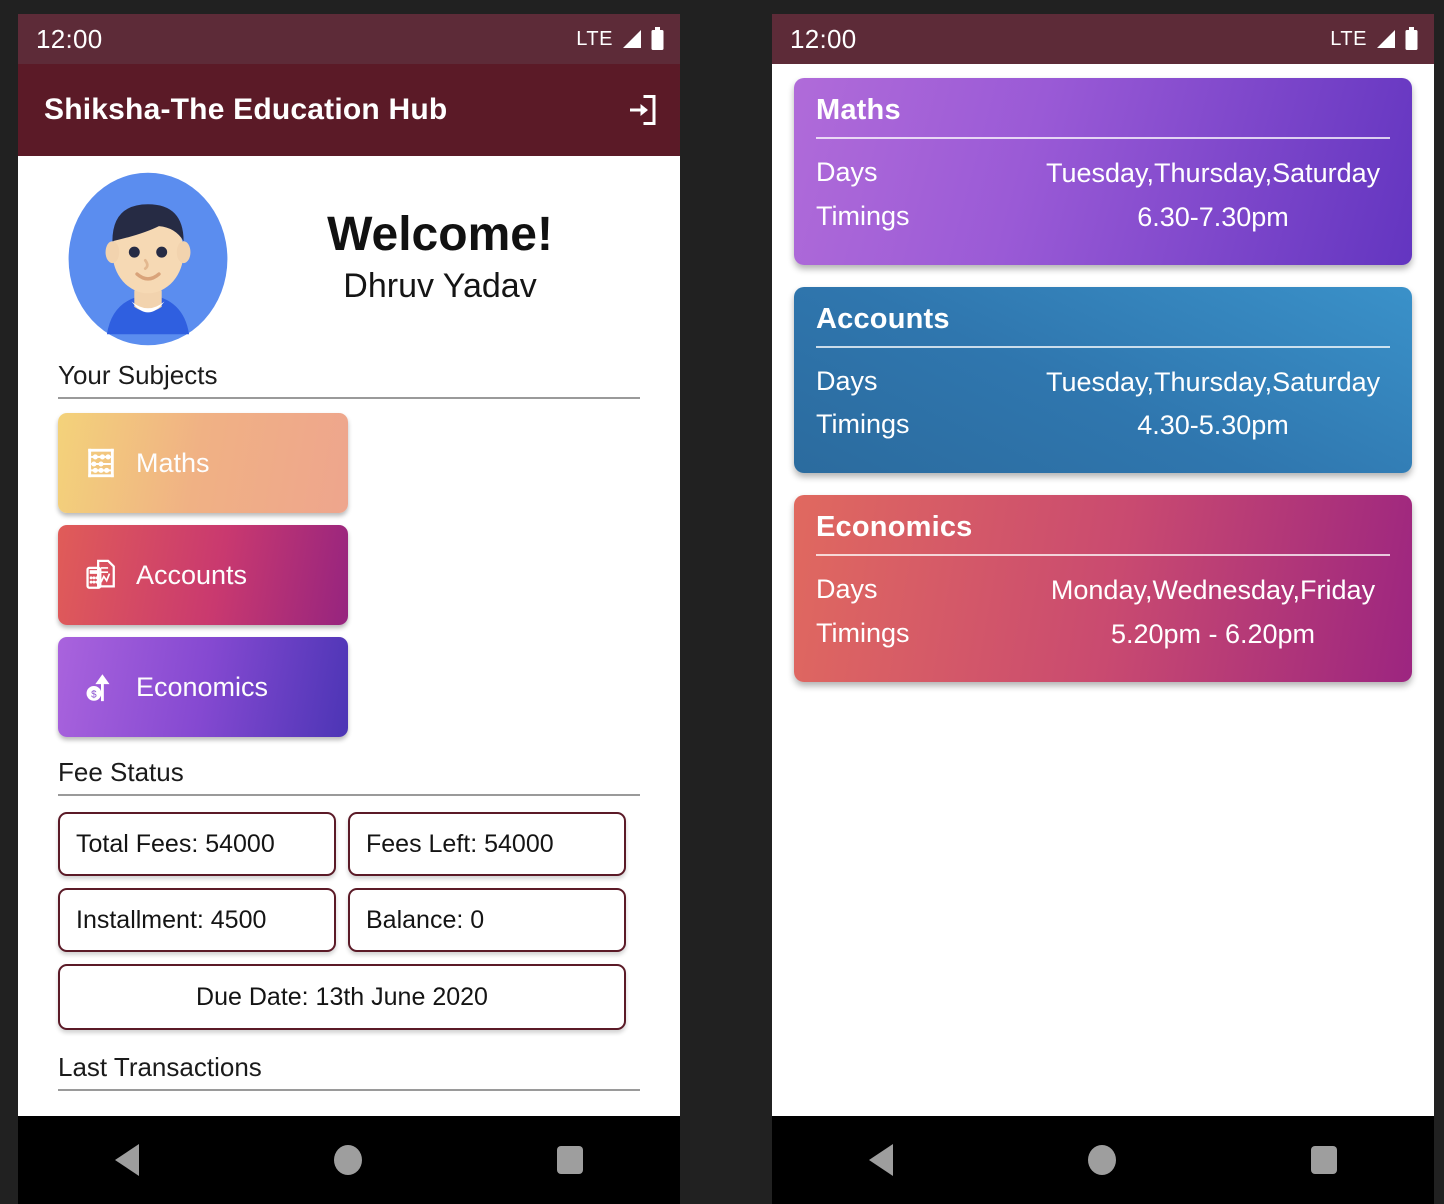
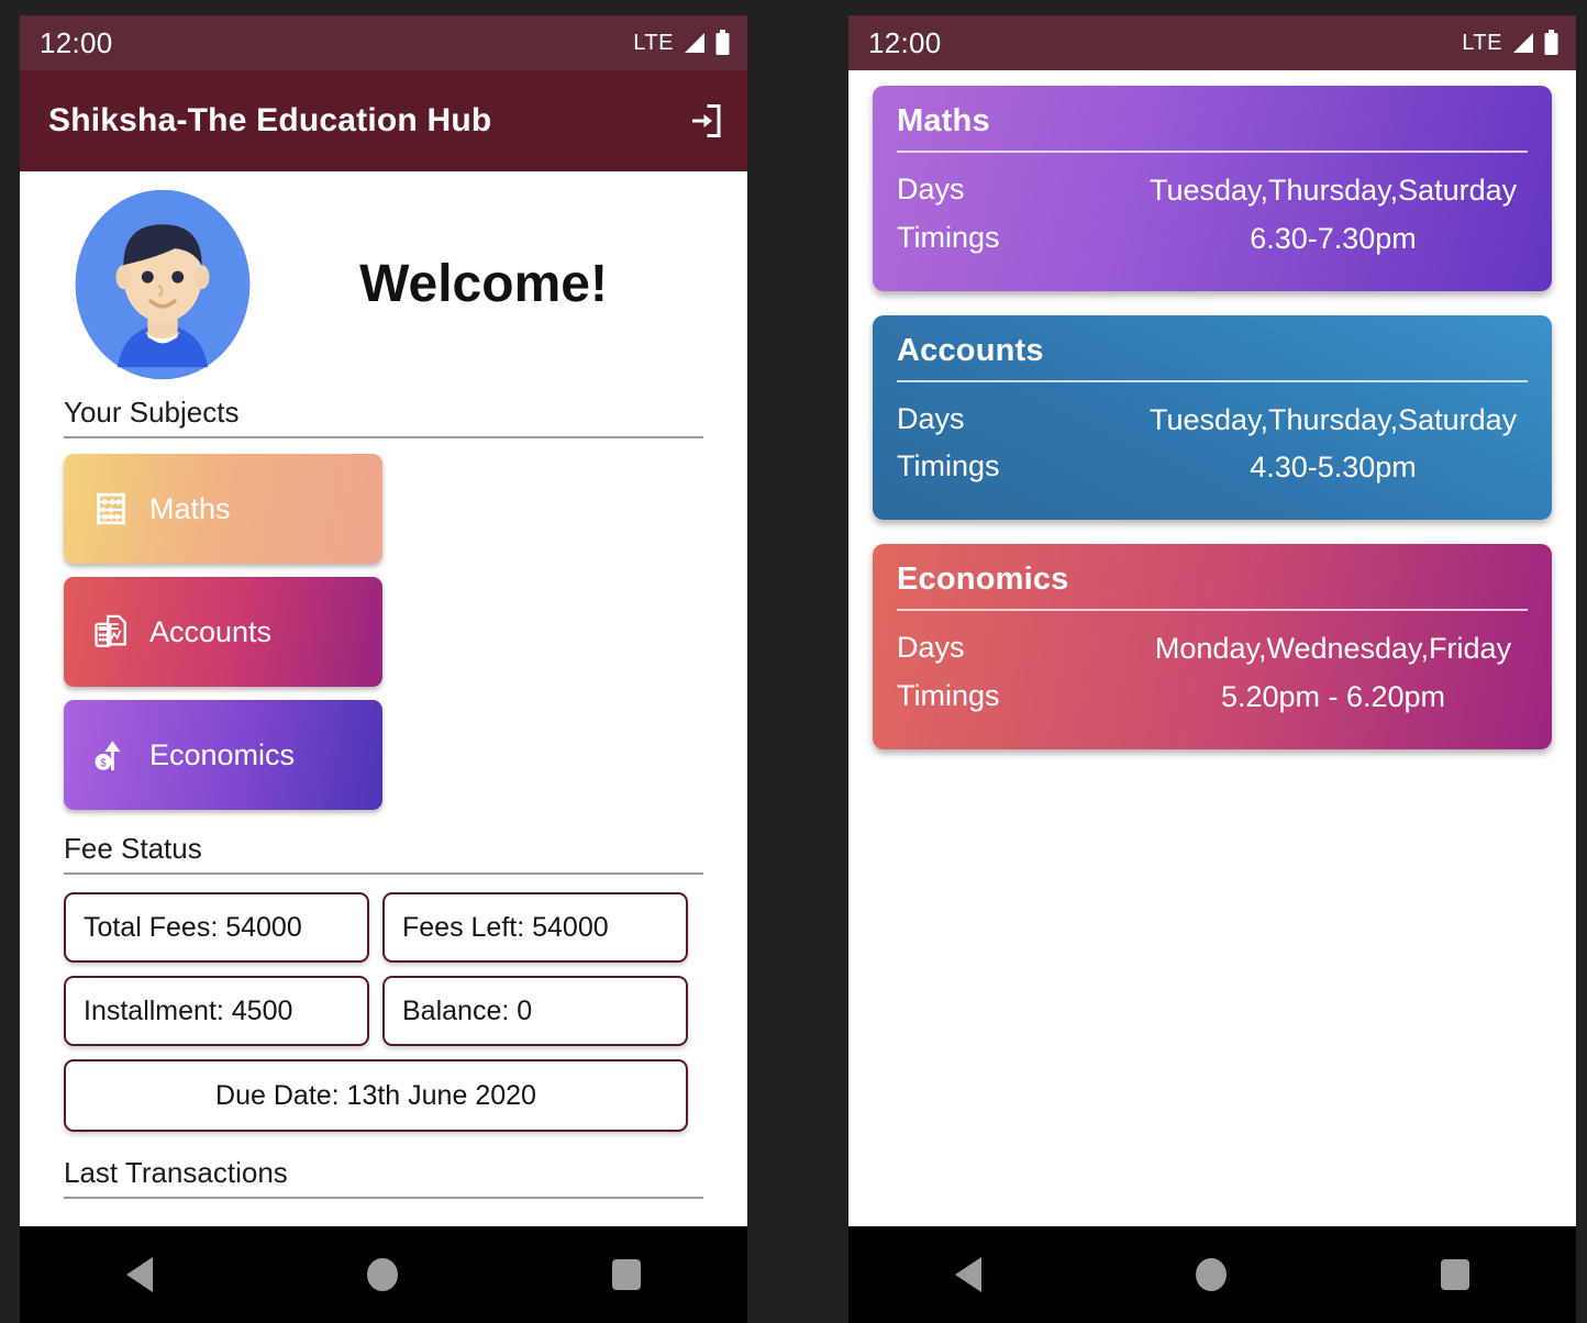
  12:00
  LTE
  Shiksha-The Education Hub
  Welcome!
- Dhruv Yadav
  Your Subjects
  Maths
  Accounts
  $
  Economics
  Fee Status
  Total Fees: 54000
  Fees Left: 54000
  Installment: 4500
  Balance: 0
  Due Date: 13th June 2020
  Last Transactions
  12:00
  LTE
  Maths
  Days
  Tuesday,Thursday,Saturday
  Timings
  6.30-7.30pm
  Accounts
  Days
  Tuesday,Thursday,Saturday
  Timings
  4.30-5.30pm
  Economics
  Days
  Monday,Wednesday,Friday
  Timings
  5.20pm - 6.20pm
